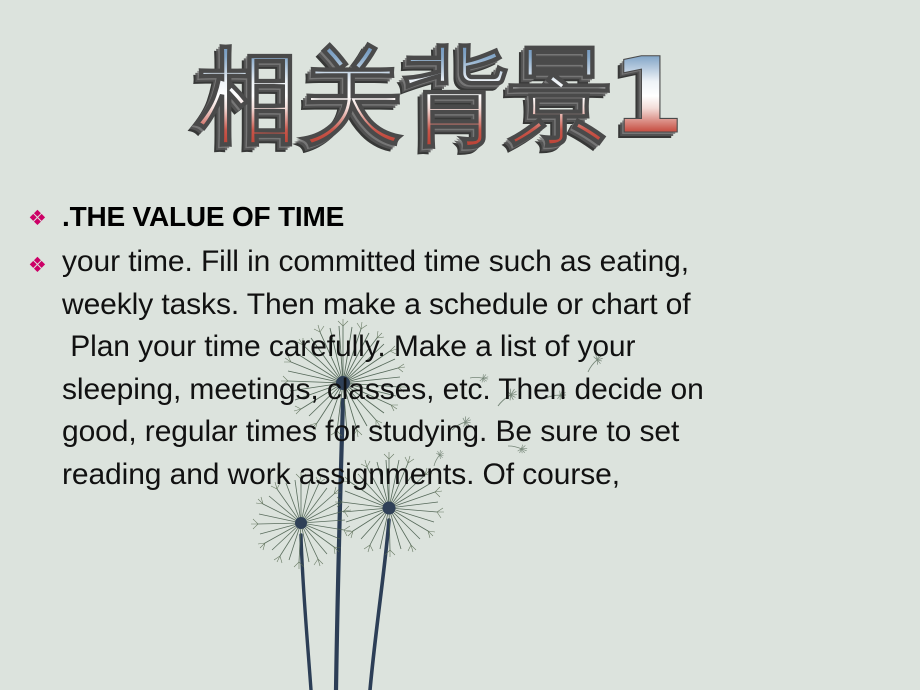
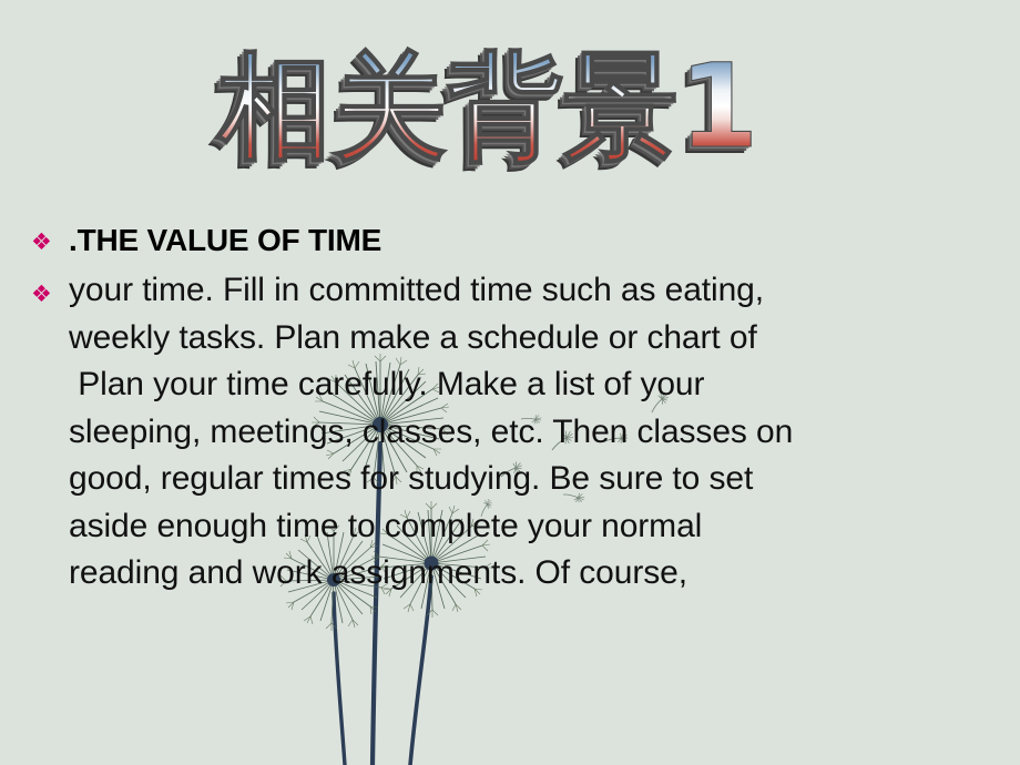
  相关背景1
  ❖
  .THE VALUE OF TIME
  ❖
  your time. Fill in committed time such as eating,
- weekly tasks. Then make a schedule or chart of
+ weekly tasks. Plan make a schedule or chart of
  Plan your time carefully. Make a list of your
- sleeping, meetings, classes, etc. Then decide on
+ sleeping, meetings, classes, etc. Then classes on
  good, regular times for studying. Be sure to set
+ aside enough time to complete your normal
  reading and work assignments. Of course,
